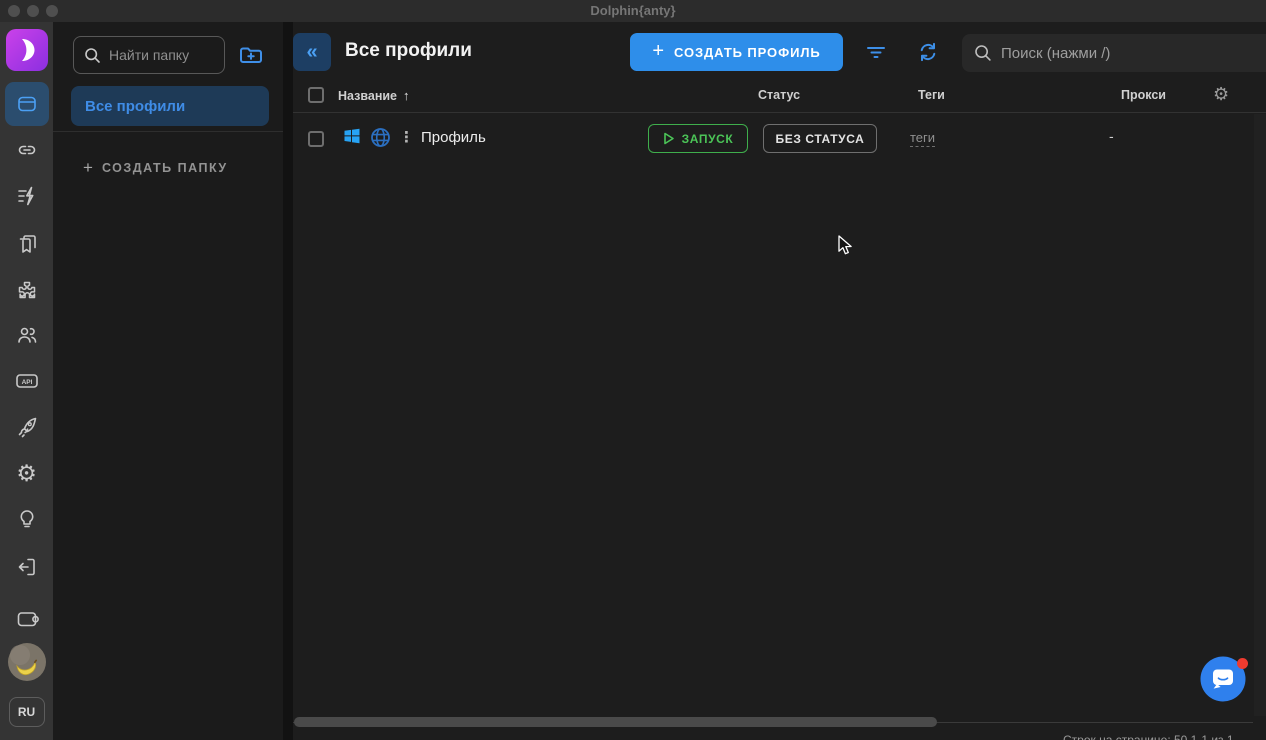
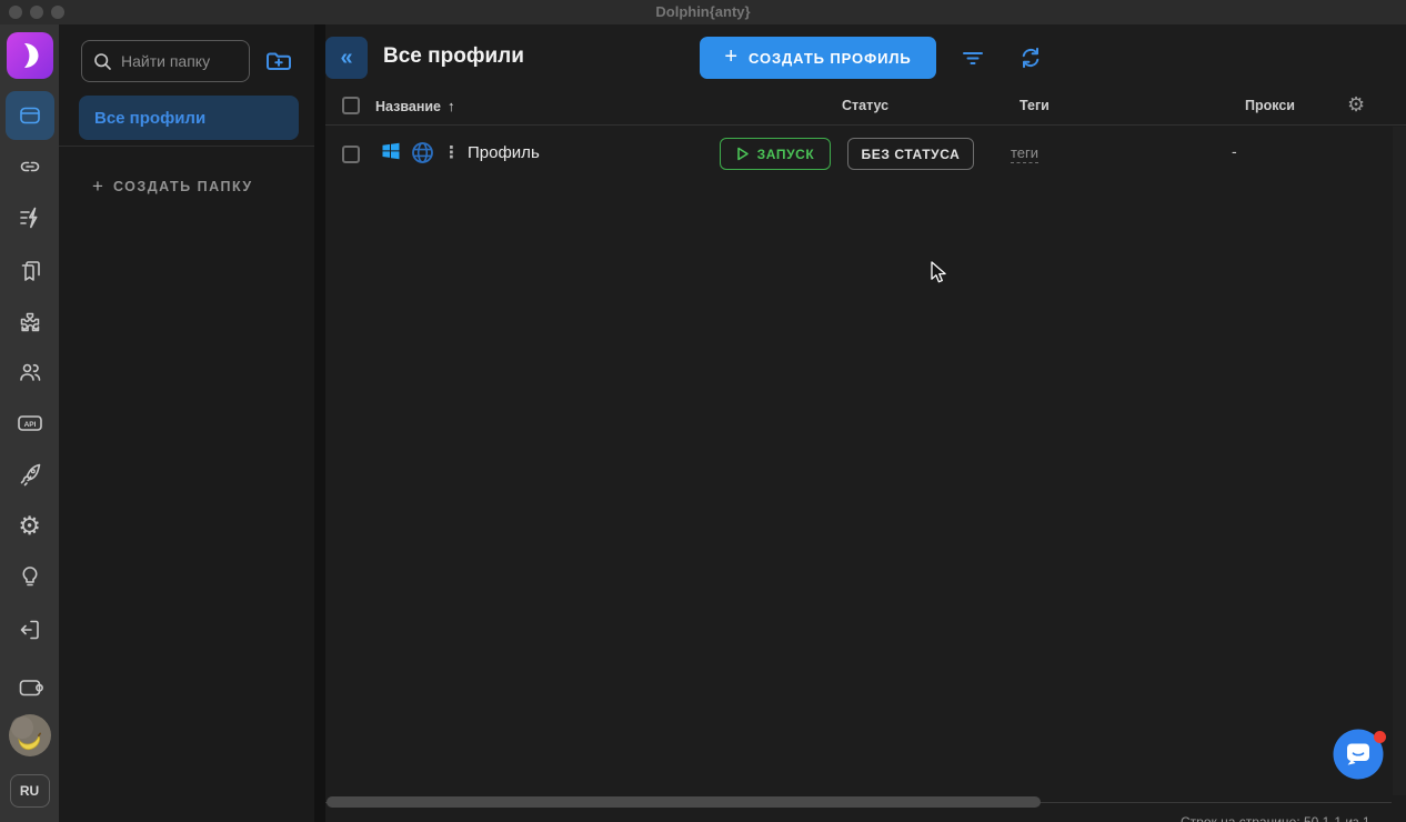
  Dolphin{anty}
  ⚙
  RU
  Найти папку
  Все профили
  +
  СОЗДАТЬ ПАПКУ
  «
  Все профили
  +
  СОЗДАТЬ ПРОФИЛЬ
- Поиск (нажми /)
  Название ↑
  Статус
  Теги
  Прокси
  ⚙
  ⋮
  Профиль
  ЗАПУСК
  БЕЗ СТАТУСА
  теги
  -
